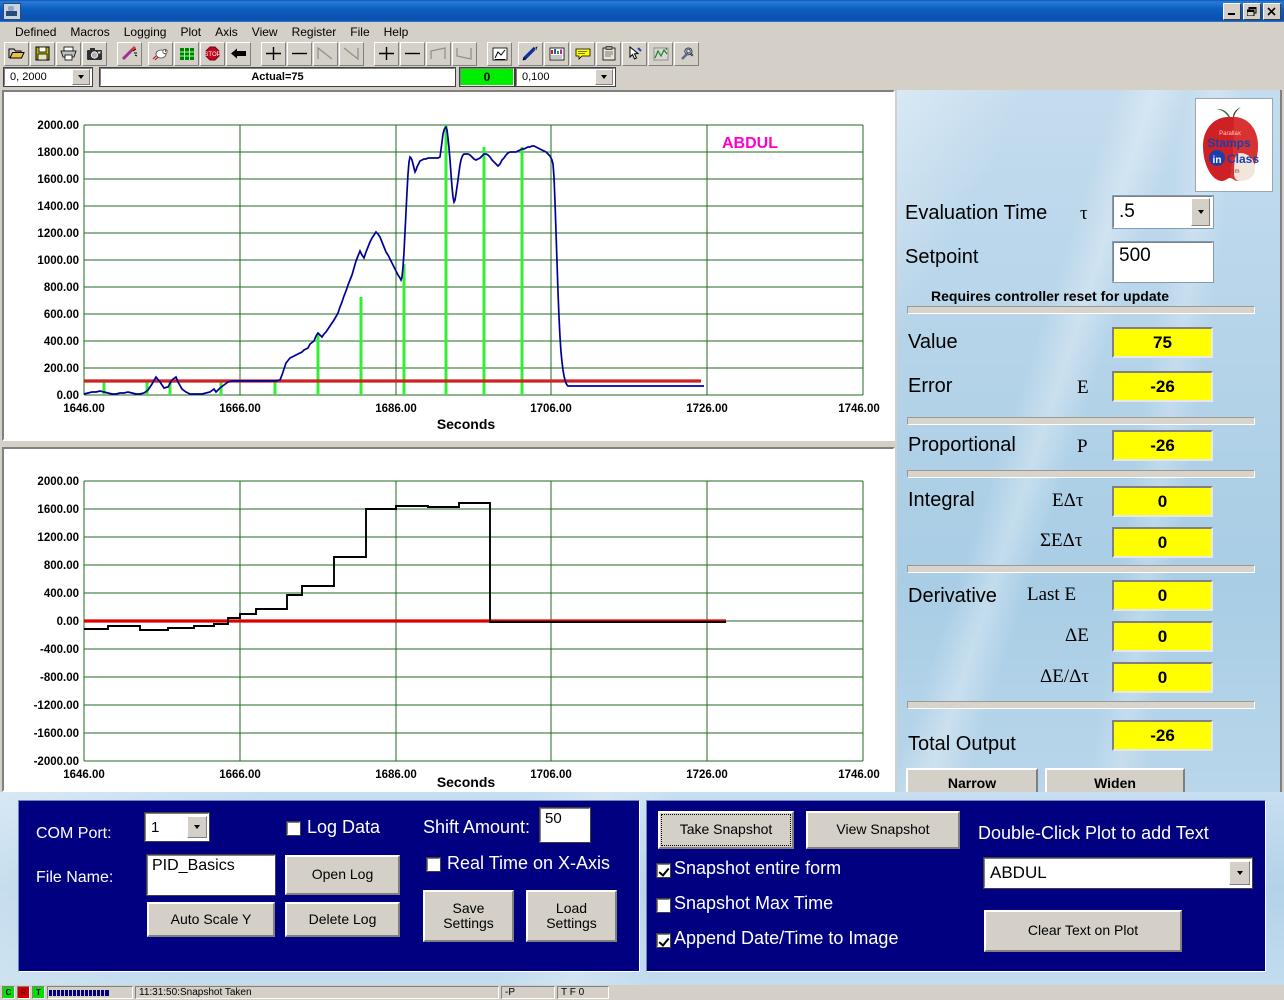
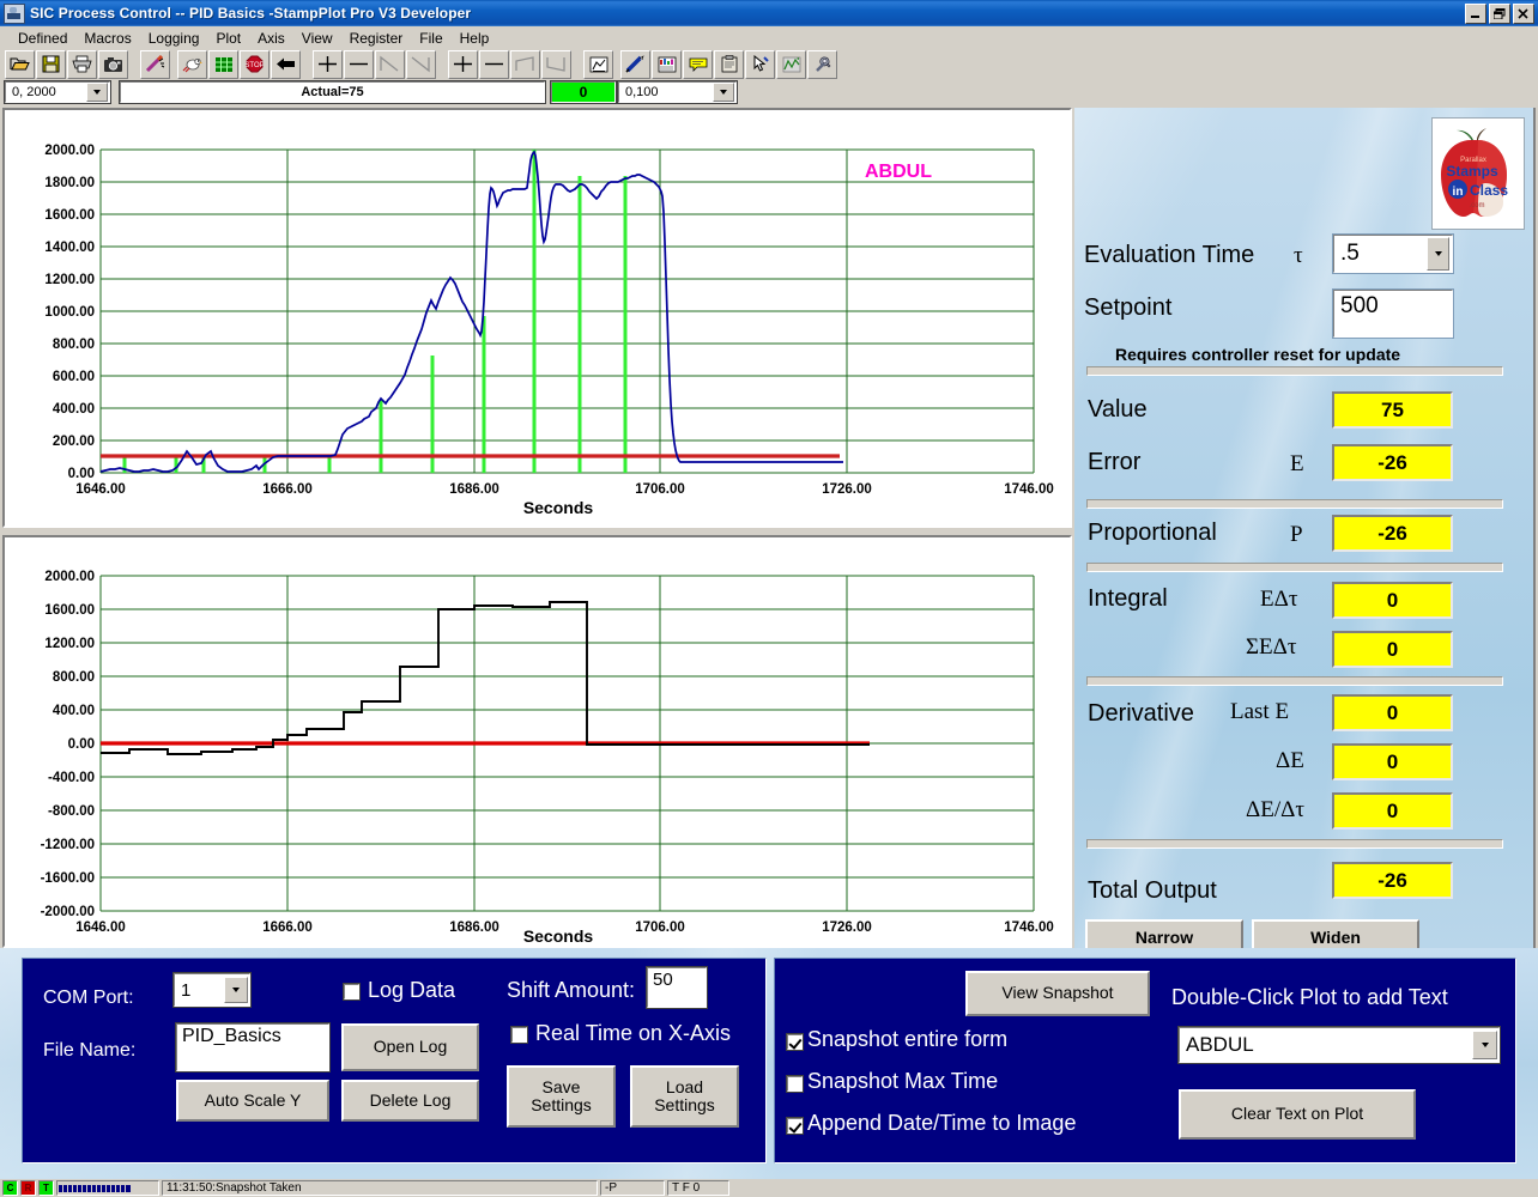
+ SIC Process Control -- PID Basics -StampPlot Pro V3 Developer
  Defined
  Macros
  Logging
  Plot
  Axis
  View
  Register
  File
  Help
  0, 2000
  Actual=75
  0
  0,100
  2000.00
  1800.00
  1600.00
  1400.00
  1200.00
  1000.00
  800.00
  600.00
  400.00
  200.00
  0.00
  ABDUL
  1646.00
  1666.00
  1686.00
  1706.00
  1726.00
  1746.00
  Seconds
  2000.00
  1600.00
  1200.00
  800.00
  400.00
  0.00
  -400.00
  -800.00
  -1200.00
  -1600.00
  -2000.00
  1646.00
  1666.00
  1686.00
  1706.00
  1726.00
  1746.00
  Seconds
  Stamps
  in
  Class
  Evaluation Time
  τ
  .5
  Setpoint
  500
  Requires controller reset for update
  Value
  75
  Error
  E
  -26
  Proportional
  P
  -26
  Integral
  EΔτ
  0
  ΣEΔτ
  0
  Derivative
  Last E
  0
  ΔE
  0
  ΔE/Δτ
  0
  Total Output
  -26
  Narrow
  Widen
  COM Port:
  1
  Log Data
  Shift Amount:
  50
  File Name:
  PID_Basics
  Auto Scale Y
  Open Log
  Delete Log
  Real Time on X-Axis
  Save
  Settings
  Load
  Settings
- Take Snapshot
  View Snapshot
  Snapshot entire form
  Snapshot Max Time
  Append Date/Time to Image
  Double-Click Plot to add Text
  ABDUL
  Clear Text on Plot
  C
  R
  T
  11:31:50:Snapshot Taken
  -P
  T F 0
